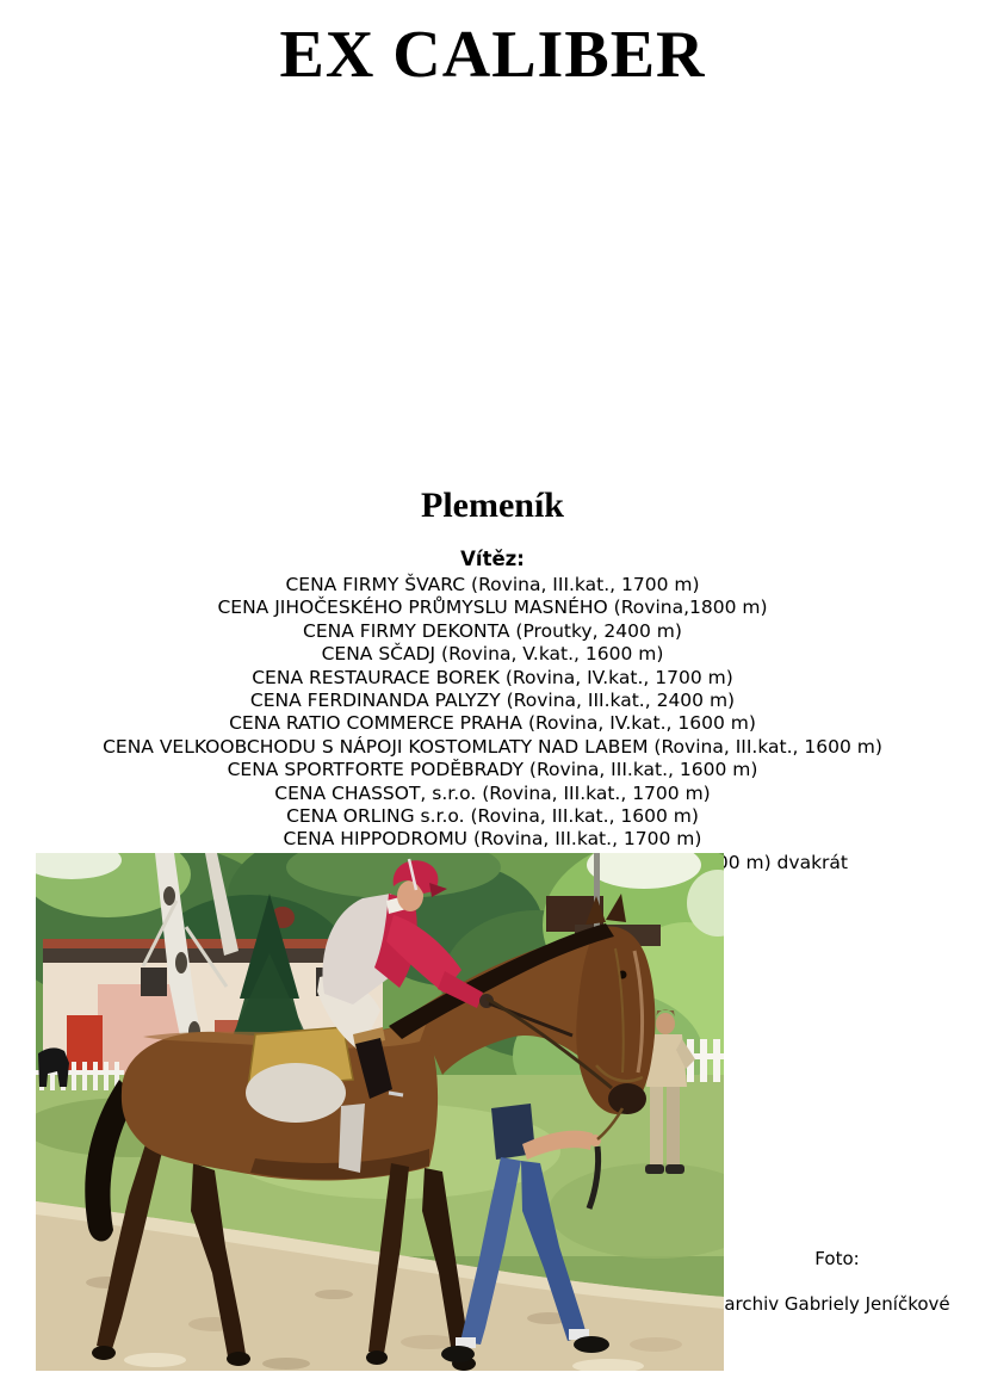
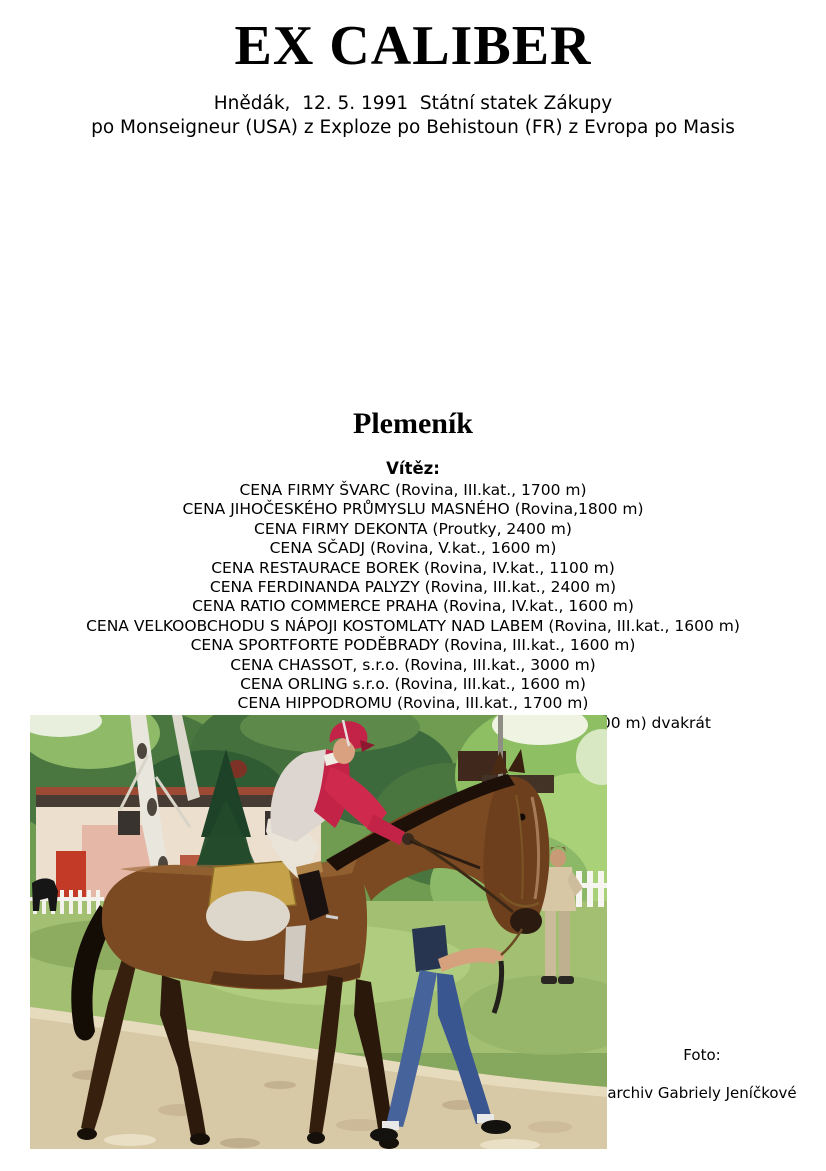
  EX CALIBER
+ Hnědák, 12. 5. 1991 Státní statek Zákupy
+ po Monseigneur (USA) z Exploze po Behistoun (FR) z Evropa po Masis
  Plemeník
  Vítěz:
  CENA FIRMY ŠVARC (Rovina, III.kat., 1700 m)
  CENA JIHOČESKÉHO PRŮMYSLU MASNÉHO (Rovina,1800 m)
  CENA FIRMY DEKONTA (Proutky, 2400 m)
  CENA SČADJ (Rovina, V.kat., 1600 m)
- CENA RESTAURACE BOREK (Rovina, IV.kat., 1700 m)
+ CENA RESTAURACE BOREK (Rovina, IV.kat., 1100 m)
  CENA FERDINANDA PALYZY (Rovina, III.kat., 2400 m)
  CENA RATIO COMMERCE PRAHA (Rovina, IV.kat., 1600 m)
  CENA VELKOOBCHODU S NÁPOJI KOSTOMLATY NAD LABEM (Rovina, III.kat., 1600 m)
  CENA SPORTFORTE PODĚBRADY (Rovina, III.kat., 1600 m)
- CENA CHASSOT, s.r.o. (Rovina, III.kat., 1700 m)
+ CENA CHASSOT, s.r.o. (Rovina, III.kat., 3000 m)
  CENA ORLING s.r.o. (Rovina, III.kat., 1600 m)
  CENA HIPPODROMU (Rovina, III.kat., 1700 m)
  Foto:
  archiv Gabriely Jeníčkové
